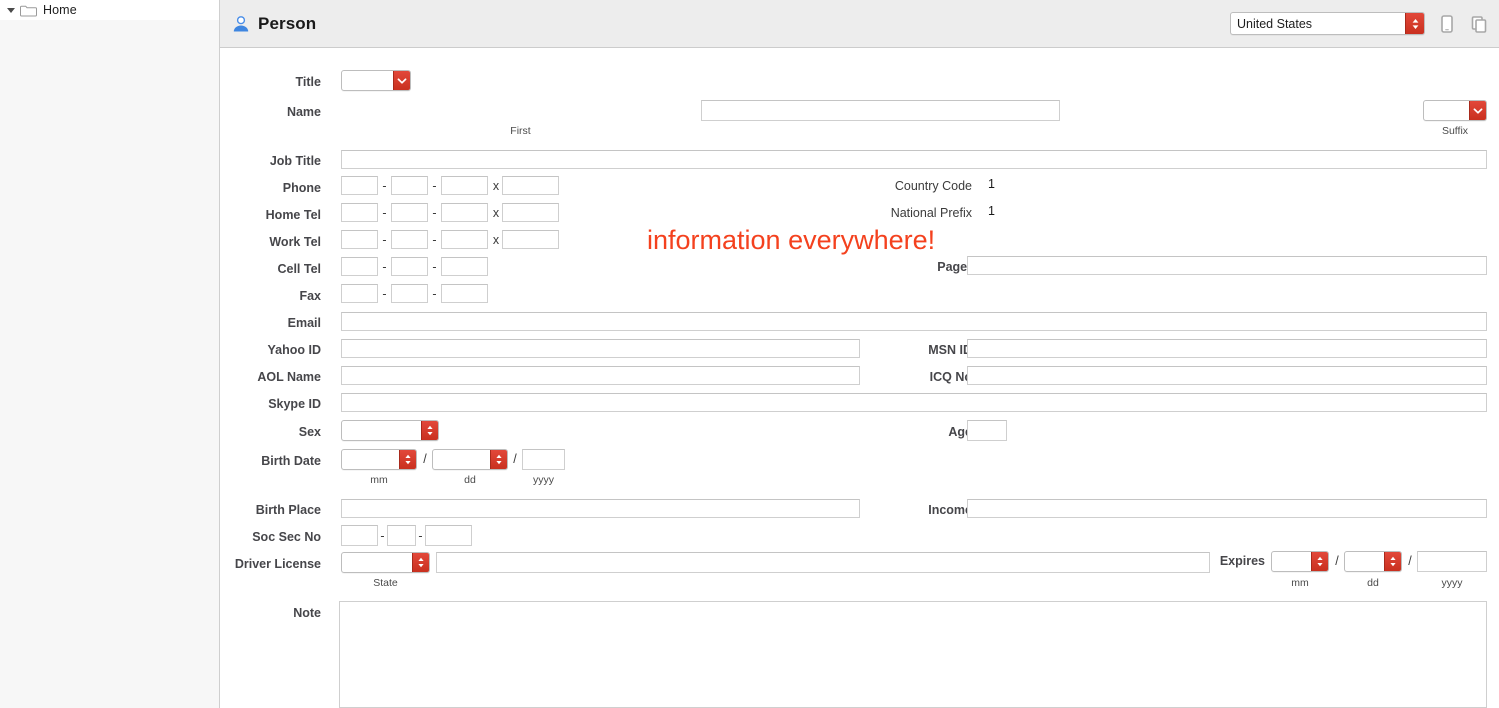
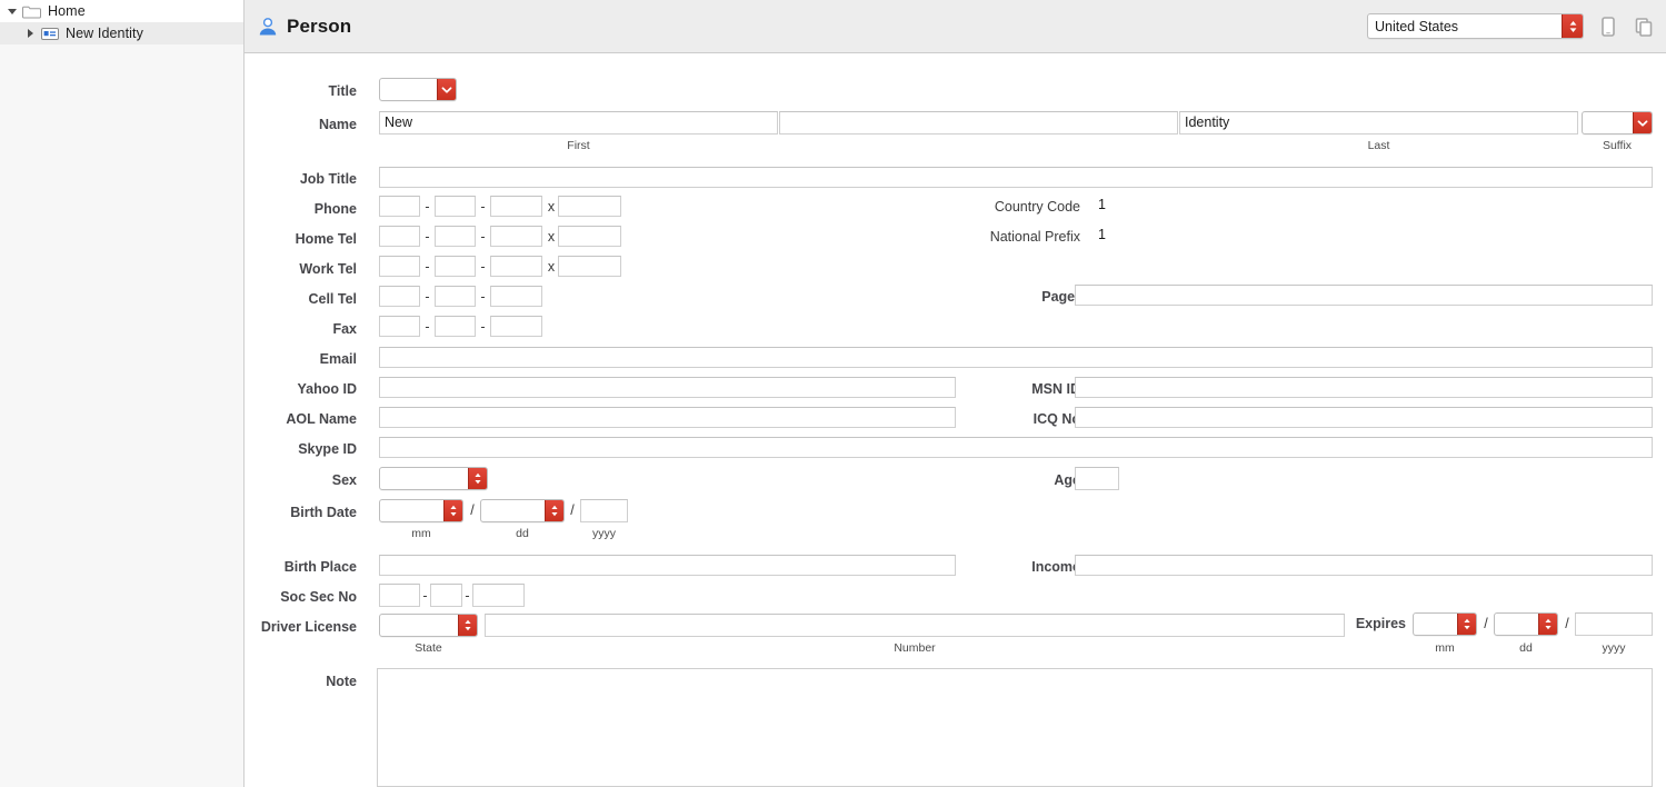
  Home
+ New Identity
  Person
  United States
- information everywhere!
  Title
  Name
+ New
  First
+ Identity
+ Last
  Suffix
  Job Title
  Phone
  -
  -
  x
  Country Code
  1
  Home Tel
  -
  -
  x
  National Prefix
  1
  Work Tel
  -
  -
  x
  Cell Tel
  -
  -
  Page
  Fax
  -
  -
  Email
  Yahoo ID
  MSN I
  AOL Name
  ICQ N
  Skype ID
  Sex
  Birth Date
  mm
  /
  dd
  /
  yyyy
  Birth Place
  Incom
  Soc Sec No
  -
  -
  Driver License
  State
+ Number
  Expires
  mm
  /
  dd
  /
  yyyy
  Note
